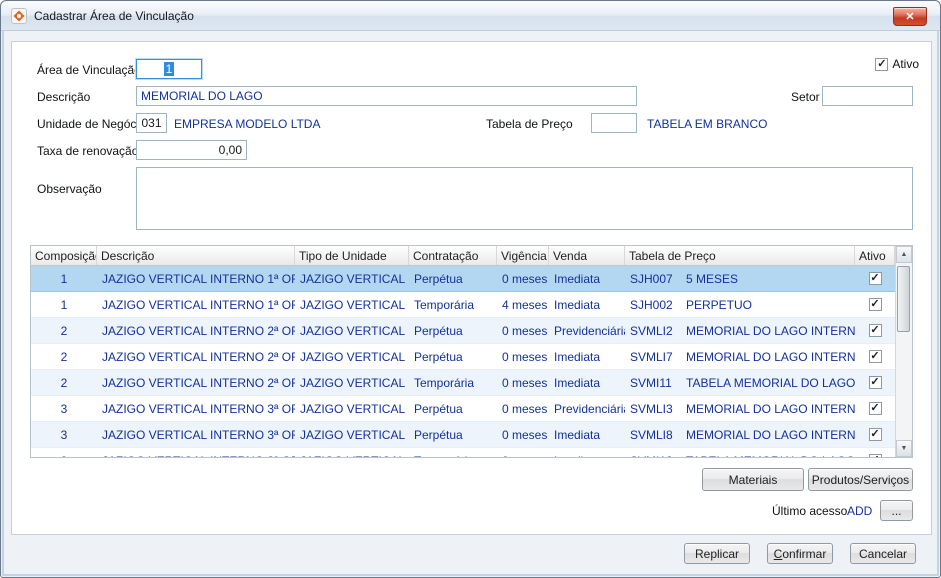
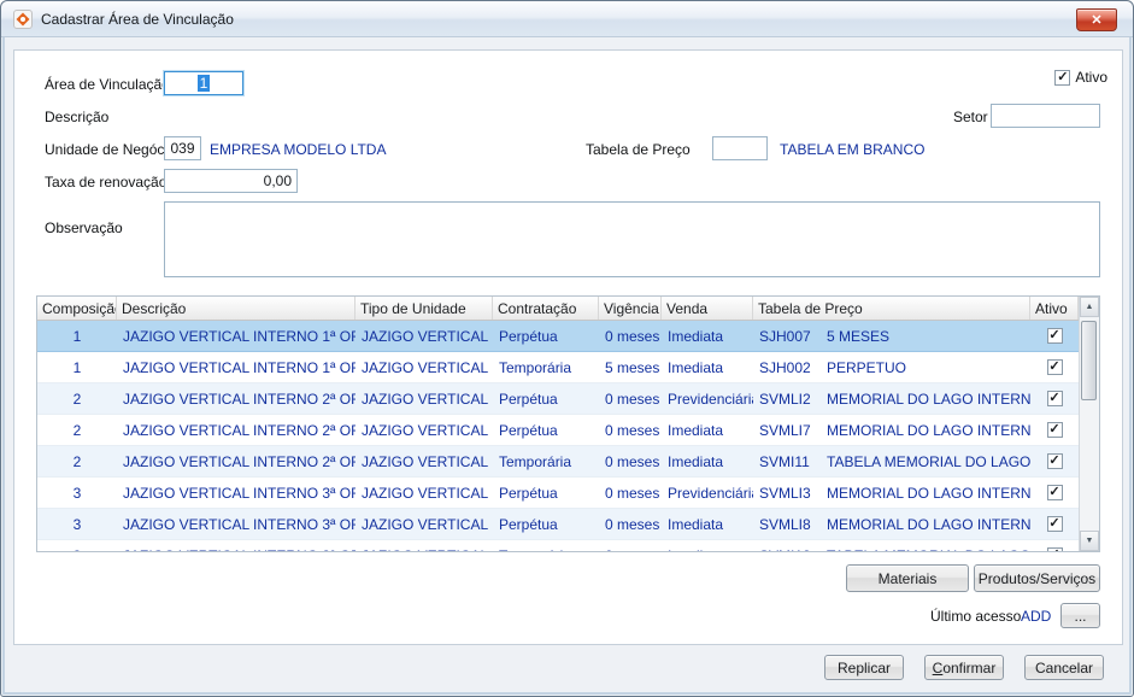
  Cadastrar Área de Vinculação
  ✕
  Área de Vinculaçã
  1
  ✓
  Ativo
  Descrição
- MEMORIAL DO LAGO
  Setor
  Unidade de Negóc
- 031
+ 039
  EMPRESA MODELO LTDA
  Tabela de Preço
  TABELA EM BRANCO
  Taxa de renovaçã
  0,00
  Observação
  Composiçã
  Descrição
  Tipo de Unidade
  Contratação
  Vigência
  Venda
  Tabela de Preço
  Ativo
  1
  JAZIGO VERTICAL INTERNO 1ª OF
  JAZIGO VERTICAL
  Perpétua
  0 meses
  Imediata
  SJH007
  5 MESES
  ✓
  1
  JAZIGO VERTICAL INTERNO 1ª OF
  JAZIGO VERTICAL
  Temporária
- 4 meses
+ 5 meses
  Imediata
  SJH002
  PERPETUO
  ✓
  2
  JAZIGO VERTICAL INTERNO 2ª OF
  JAZIGO VERTICAL
  Perpétua
  0 meses
  Previdenciári
  SVMLI2
  MEMORIAL DO LAGO INTERN
  ✓
  2
  JAZIGO VERTICAL INTERNO 2ª OF
  JAZIGO VERTICAL
  Perpétua
  0 meses
  Imediata
  SVMLI7
  MEMORIAL DO LAGO INTERN
  ✓
  2
  JAZIGO VERTICAL INTERNO 2ª OF
  JAZIGO VERTICAL
  Temporária
  0 meses
  Imediata
  SVMI11
  TABELA MEMORIAL DO LAGO
  ✓
  3
  JAZIGO VERTICAL INTERNO 3ª OF
  JAZIGO VERTICAL
  Perpétua
  0 meses
  Previdenciári
  SVMLI3
  MEMORIAL DO LAGO INTERN
  ✓
  3
  JAZIGO VERTICAL INTERNO 3ª OF
  JAZIGO VERTICAL
  Perpétua
  0 meses
  Imediata
  SVMLI8
  MEMORIAL DO LAGO INTERN
  ✓
  Materiais
  Produtos/Serviços
  Último acesso
  ADD
  ...
  Replicar
  Confirmar
  Cancelar
